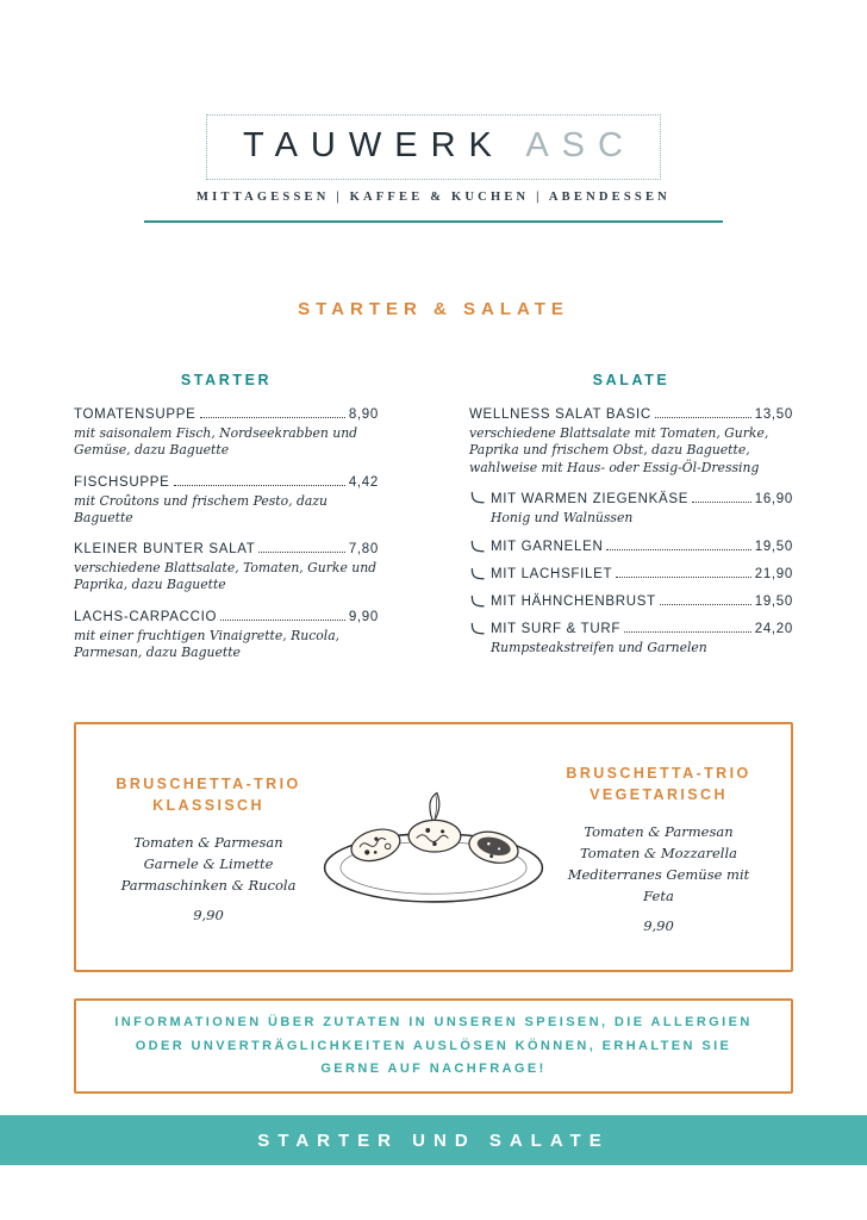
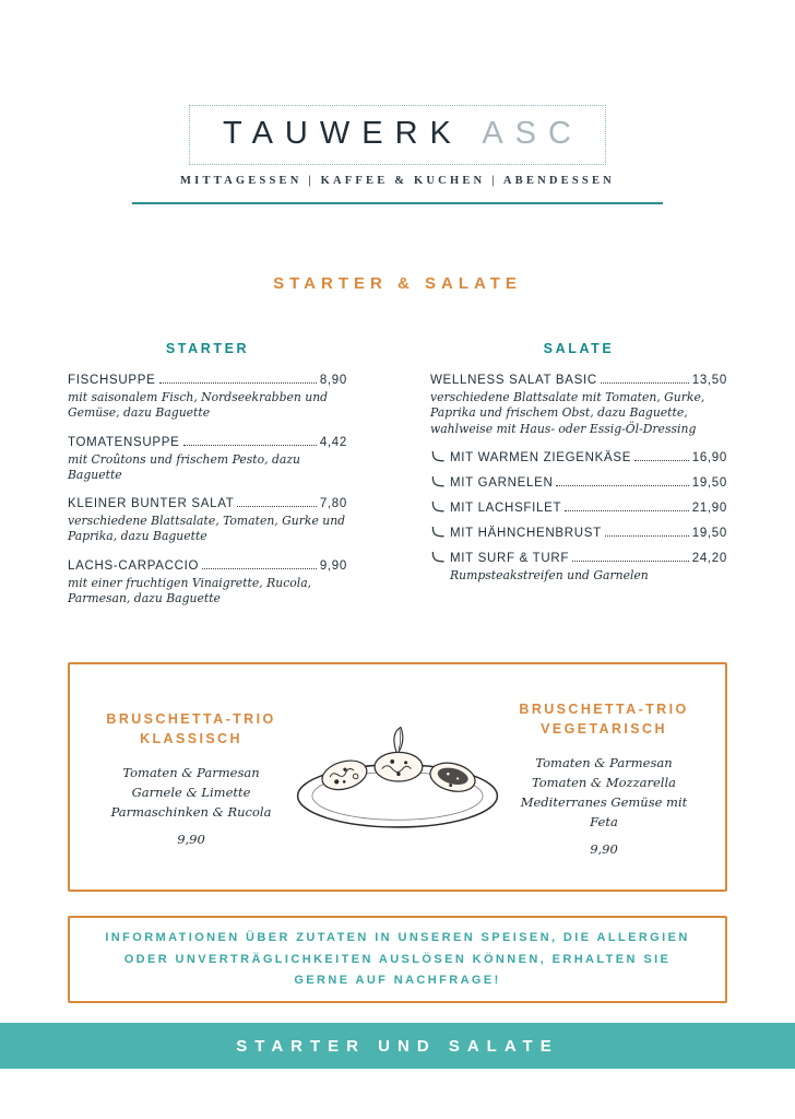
  TAUWERK ASC
  MITTAGESSEN | KAFFEE & KUCHEN | ABENDESSEN
  STARTER & SALATE
  STARTER
- TOMATENSUPPE
+ FISCHSUPPE
  8,90
  mit saisonalem Fisch, Nordseekrabben und Gemüse, dazu Baguette
- FISCHSUPPE
+ TOMATENSUPPE
  4,42
  mit Croûtons und frischem Pesto, dazu Baguette
  KLEINER BUNTER SALAT
  7,80
  verschiedene Blattsalate, Tomaten, Gurke und Paprika, dazu Baguette
  LACHS-CARPACCIO
  9,90
  mit einer fruchtigen Vinaigrette, Rucola, Parmesan, dazu Baguette
  SALATE
  WELLNESS SALAT BASIC
  13,50
  verschiedene Blattsalate mit Tomaten, Gurke, Paprika und frischem Obst, dazu Baguette, wahlweise mit Haus- oder Essig-Öl-Dressing
  MIT WARMEN ZIEGENKÄSE
  16,90
- Honig und Walnüssen
  MIT GARNELEN
  19,50
  MIT LACHSFILET
  21,90
  MIT HÄHNCHENBRUST
  19,50
  MIT SURF & TURF
  24,20
  Rumpsteakstreifen und Garnelen
  BRUSCHETTA-TRIO
  KLASSISCH
  Tomaten & Parmesan
  Garnele & Limette
  Parmaschinken & Rucola
  9,90
  BRUSCHETTA-TRIO
  VEGETARISCH
  Tomaten & Parmesan
  Tomaten & Mozzarella
  Mediterranes Gemüse mit Feta
  9,90
  INFORMATIONEN ÜBER ZUTATEN IN UNSEREN SPEISEN, DIE ALLERGIEN ODER UNVERTRÄGLICHKEITEN AUSLÖSEN KÖNNEN, ERHALTEN SIE GERNE AUF NACHFRAGE!
  STARTER UND SALATE
